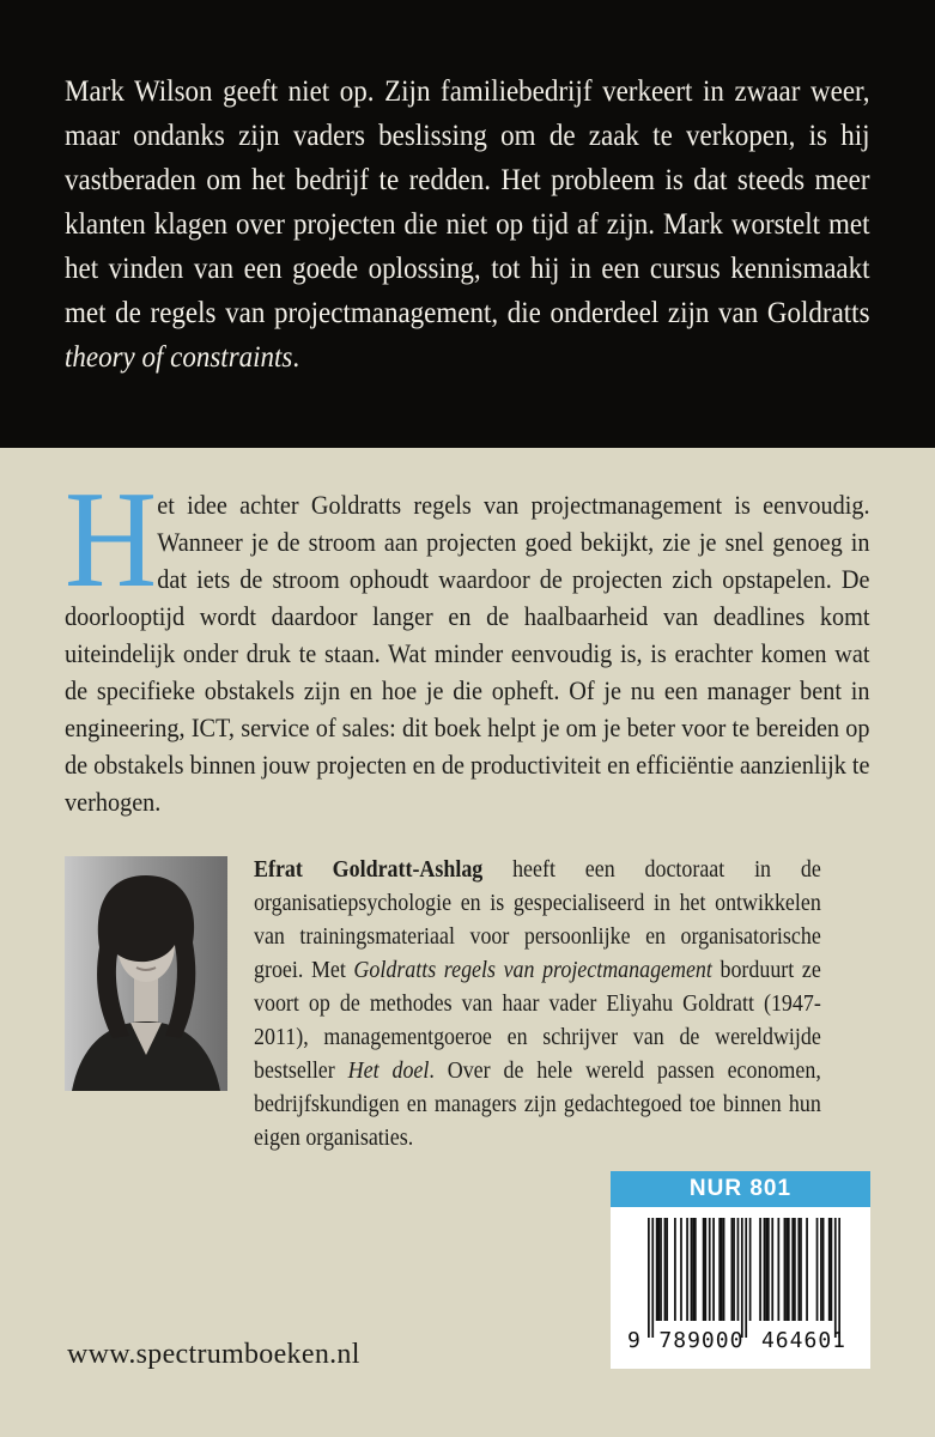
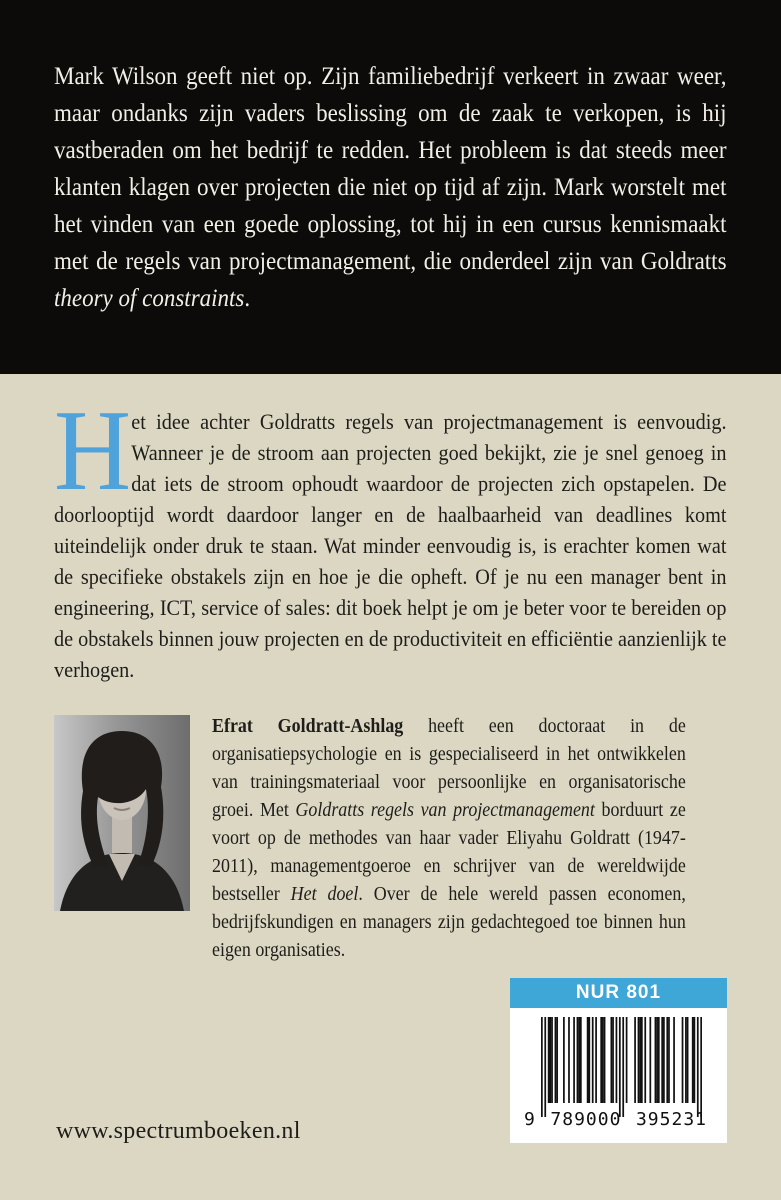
  Mark Wilson geeft niet op. Zijn familiebedrijf verkeert in zwaar weer, maar ondanks zijn vaders beslissing om de zaak te verkopen, is hij vastberaden om het bedrijf te redden. Het probleem is dat steeds meer klanten klagen over projecten die niet op tijd af zijn. Mark worstelt met het vinden van een goede oplossing, tot hij in een cursus kennismaakt met de regels van projectmanagement, die onderdeel zijn van Goldratts theory of constraints.
  H
  et idee achter Goldratts regels van projectmanagement is eenvoudig. Wanneer je de stroom aan projecten goed bekijkt, zie je snel genoeg in dat iets de stroom ophoudt waardoor de projecten zich opstapelen. De doorlooptijd wordt daardoor langer en de haalbaarheid van deadlines komt uiteindelijk onder druk te staan. Wat minder eenvoudig is, is erachter komen wat de specifieke obstakels zijn en hoe je die opheft. Of je nu een manager bent in engineering, ICT, service of sales: dit boek helpt je om je beter voor te bereiden op de obstakels binnen jouw projecten en de productiviteit en efficiëntie aanzienlijk te verhogen.
  Efrat Goldratt-Ashlag heeft een doctoraat in de organisatiepsychologie en is gespecialiseerd in het ontwikkelen van trainingsmateriaal voor persoonlijke en organisatorische groei. Met Goldratts regels van projectmanagement borduurt ze voort op de methodes van haar vader Eliyahu Goldratt (1947-2011), managementgoeroe en schrijver van de wereldwijde bestseller Het doel. Over de hele wereld passen economen, bedrijfskundigen en managers zijn gedachtegoed toe binnen hun eigen organisaties.
  www.spectrumboeken.nl
  NUR 801
  9
  789000
- 464601
+ 395231
